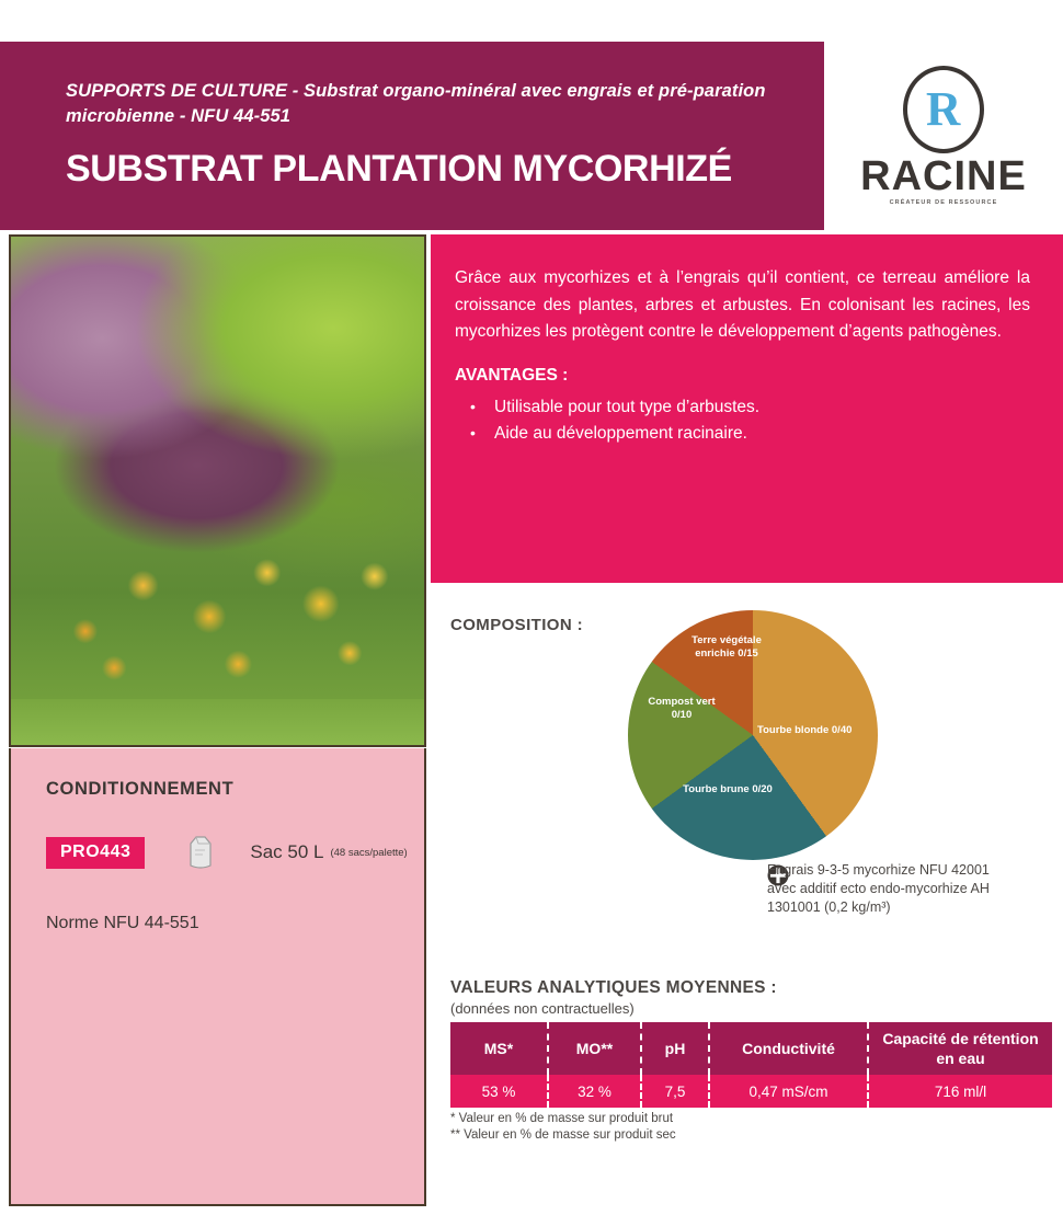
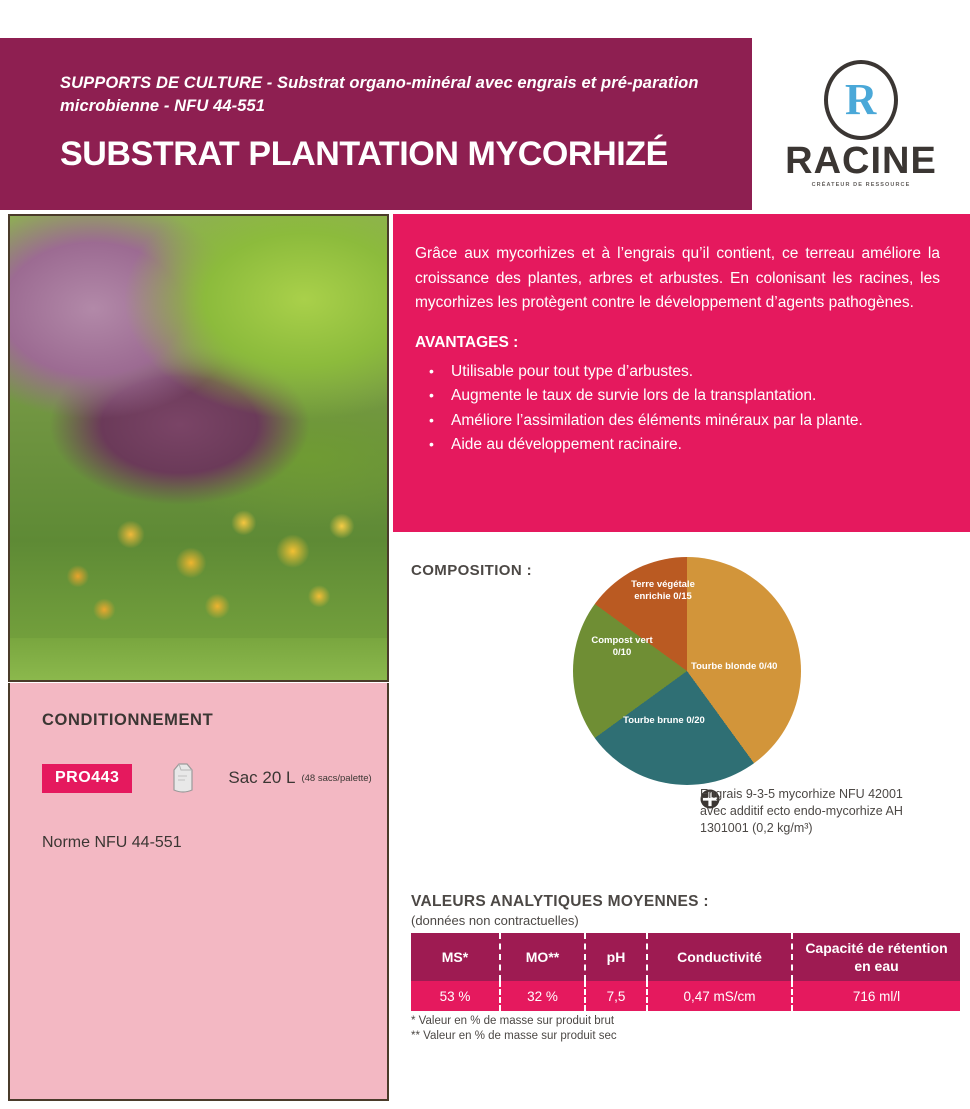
  SUPPORTS DE CULTURE - Substrat organo-minéral avec engrais et pré-paration microbienne - NFU 44-551
  SUBSTRAT PLANTATION MYCORHIZÉ
  RACINE
  Grâce aux mycorhizes et à l’engrais qu’il contient, ce terreau améliore la croissance des plantes, arbres et arbustes. En colonisant les racines, les mycorhizes les protègent contre le développement d’agents pathogènes.
  AVANTAGES :
  Utilisable pour tout type d’arbustes.
+ Augmente le taux de survie lors de la transplantation.
+ Améliore l’assimilation des éléments minéraux par la plante.
  Aide au développement racinaire.
  CONDITIONNEMENT
  PRO443
- Sac 50 L
+ Sac 20 L
  (48 sacs/palette)
  Norme NFU 44-551
  COMPOSITION :
  Terre végétale enrichie 0/15
  Tourbe blonde 0/40
  Tourbe brune 0/20
  Compost vert 0/10
  Engrais 9-3-5 mycorhize NFU 42001 avec additif ecto endo-mycorhize AH 1301001 (0,2 kg/m³)
  VALEURS ANALYTIQUES MOYENNES :
  (données non contractuelles)
  MS*
  MO**
  pH
  Conductivité
  Capacité de rétention en eau
  53 %
  32 %
  7,5
  0,47 mS/cm
  716 ml/l
  * Valeur en % de masse sur produit brut
  ** Valeur en % de masse sur produit sec
